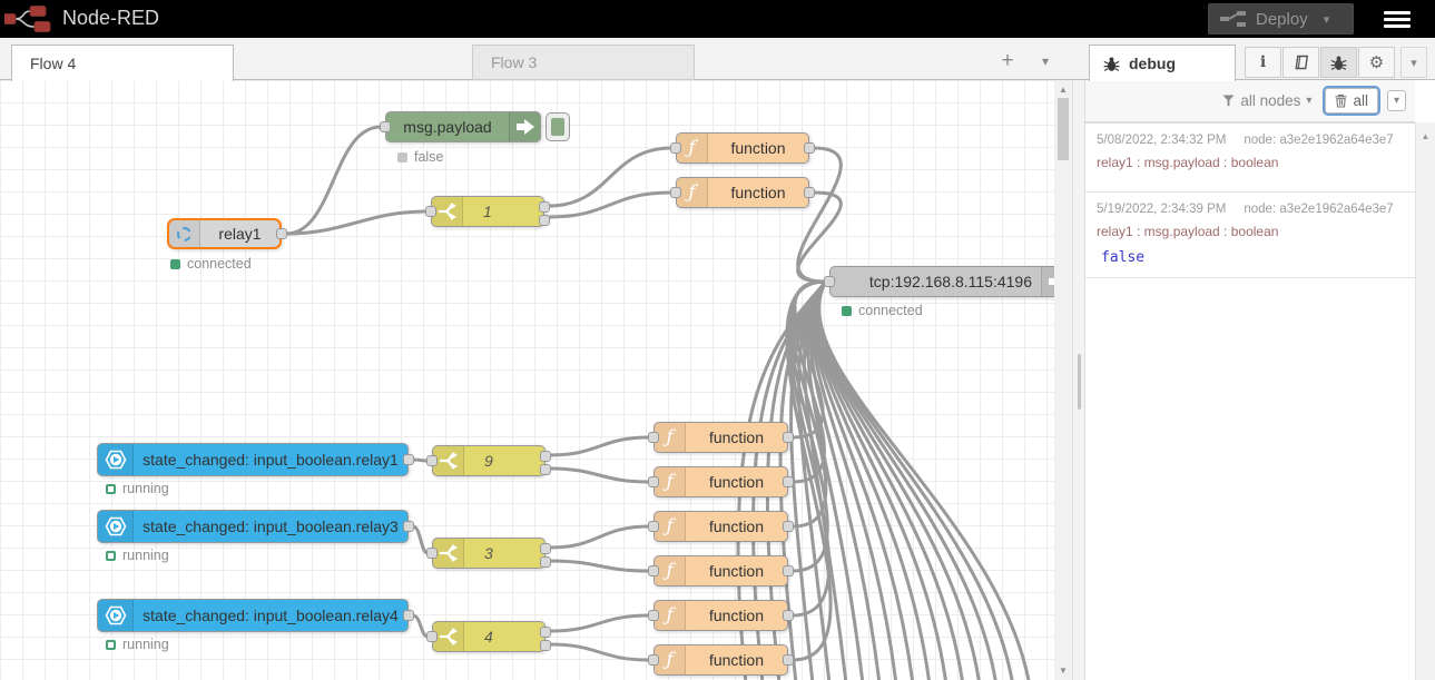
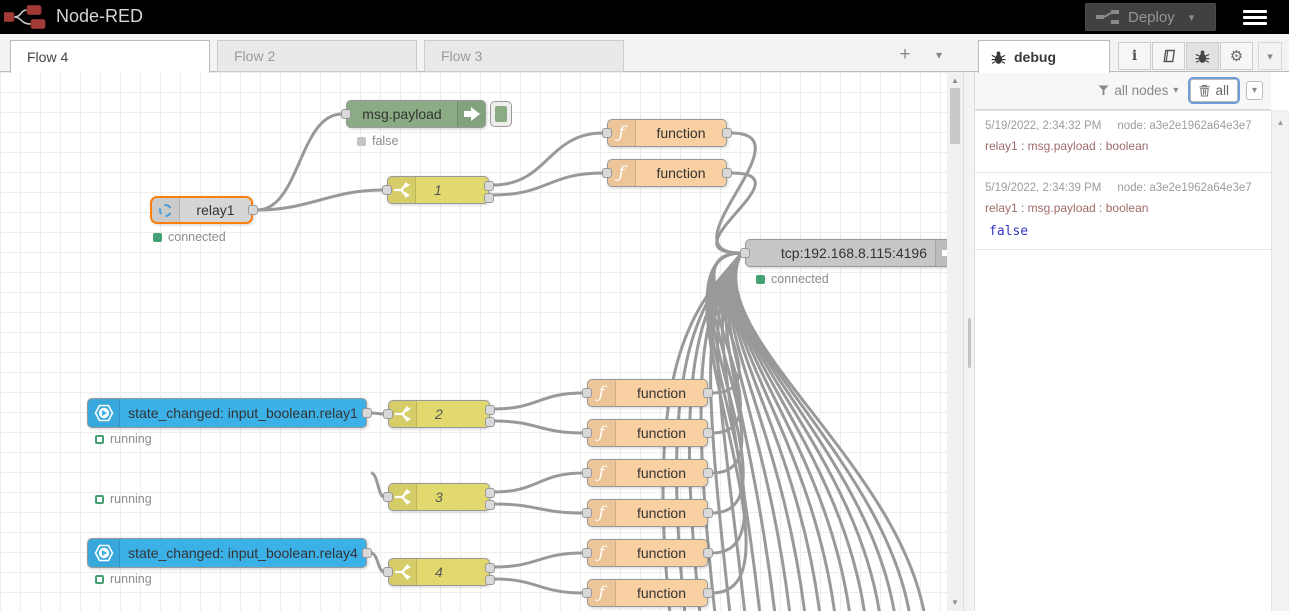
  Node-RED
  Deploy
  ▾
  Flow 4
+ Flow 2
  Flow 3
  +
  ▾
  msg.payload
  false
  relay1
  connected
  1
  ƒ
  function
  ƒ
  function
  tcp:192.168.8.115:4196
  connected
  state_changed: input_boolean.relay1
  running
- 9
+ 2
- state_changed: input_boolean.relay3
  running
  3
  state_changed: input_boolean.relay4
  running
  4
  ƒ
  function
  ƒ
  function
  ƒ
  function
  ƒ
  function
  ƒ
  function
  ƒ
  function
  ▲
  ▼
  debug
  i
  ⚙
  ▾
  all nodes
  ▾
  all
  ▾
- 5/08/2022, 2:34:32 PM
+ 5/19/2022, 2:34:32 PM
  node: a3e2e1962a64e3e7
  relay1 : msg.payload : boolean
  5/19/2022, 2:34:39 PM
  node: a3e2e1962a64e3e7
  relay1 : msg.payload : boolean
  false
  ▲
